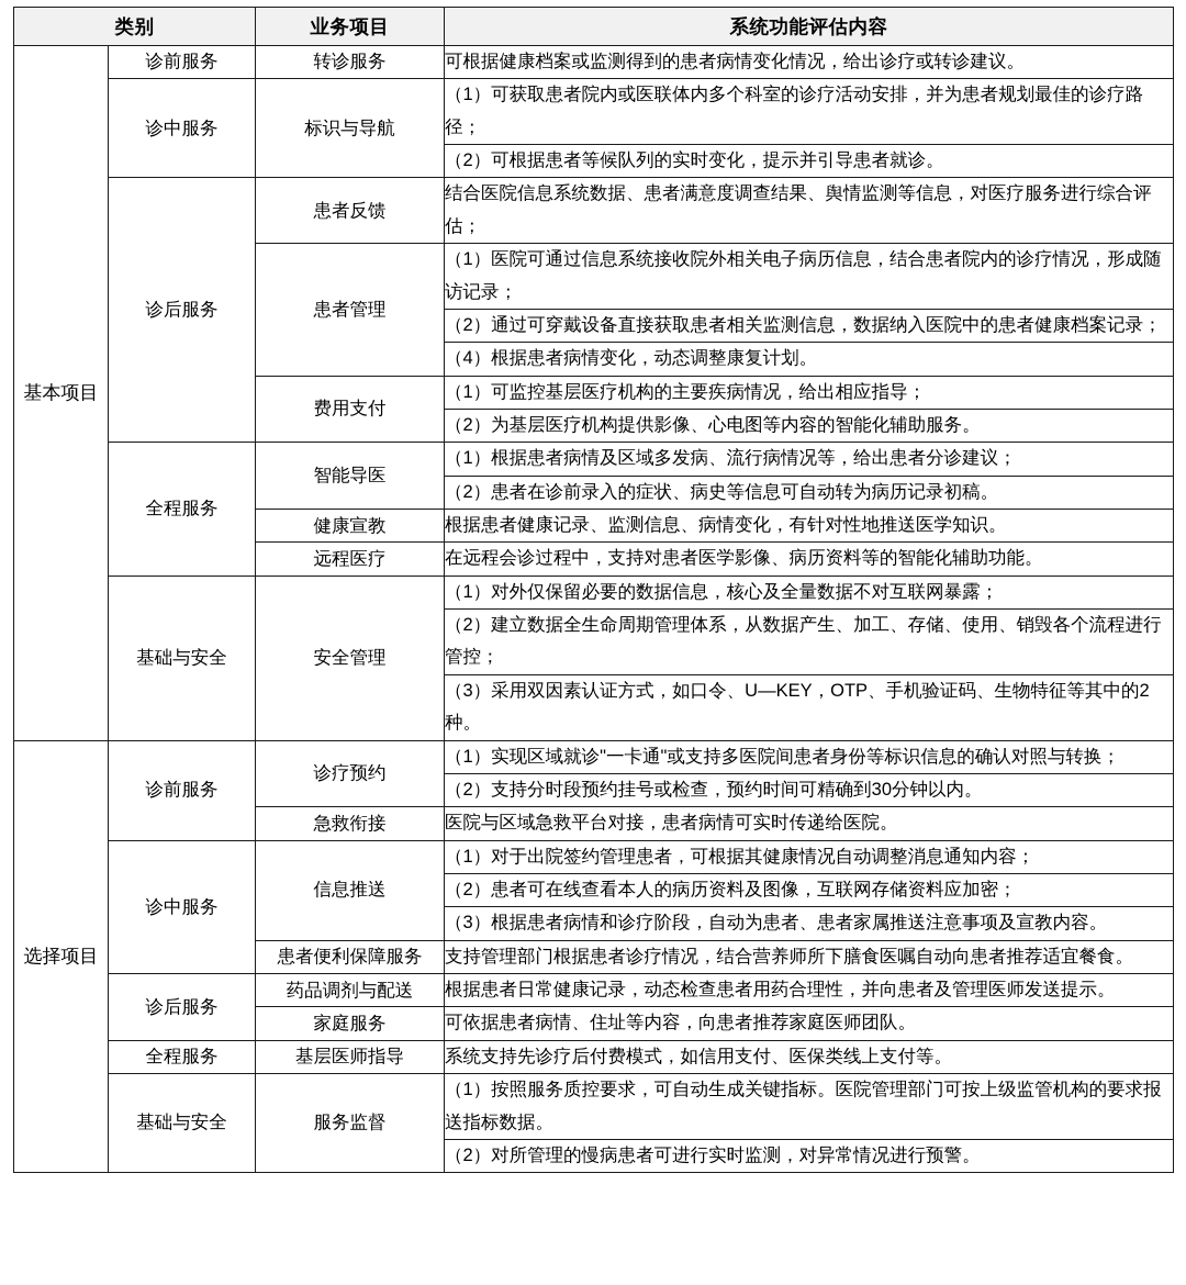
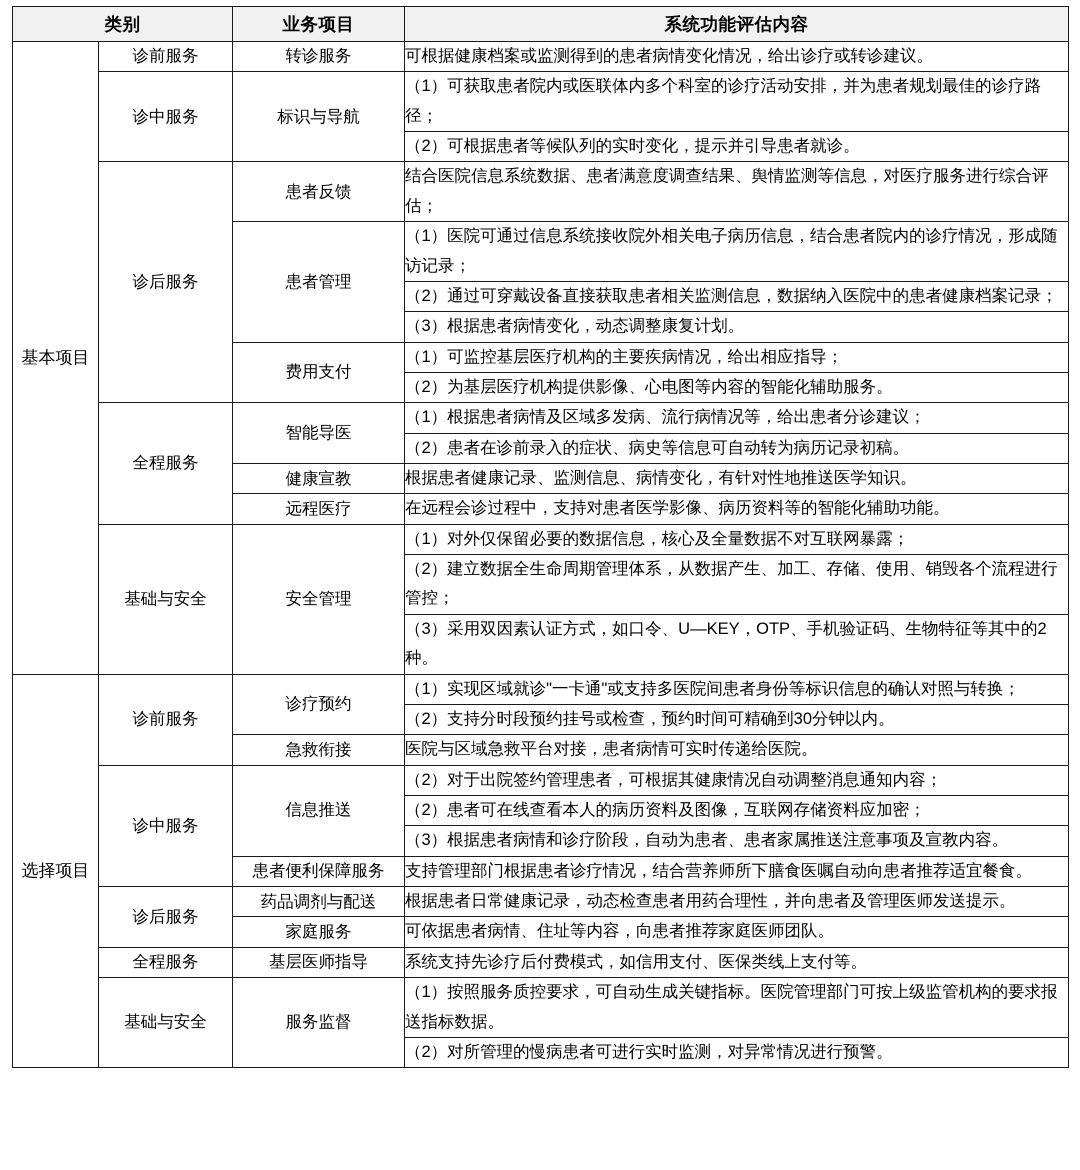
  类别	业务项目	系统功能评估内容
  基本项目	诊前服务	转诊服务	可根据健康档案或监测得到的患者病情变化情况，给出诊疗或转诊建议。
  诊中服务	标识与导航	（1）可获取患者院内或医联体内多个科室的诊疗活动安排，并为患者规划最佳的诊疗路径；
  （2）可根据患者等候队列的实时变化，提示并引导患者就诊。
  诊后服务	患者反馈	结合医院信息系统数据、患者满意度调查结果、舆情监测等信息，对医疗服务进行综合评估；
  患者管理	（1）医院可通过信息系统接收院外相关电子病历信息，结合患者院内的诊疗情况，形成随访记录；
  （2）通过可穿戴设备直接获取患者相关监测信息，数据纳入医院中的患者健康档案记录；
- （4）根据患者病情变化，动态调整康复计划。
+ （3）根据患者病情变化，动态调整康复计划。
  费用支付	（1）可监控基层医疗机构的主要疾病情况，给出相应指导；
  （2）为基层医疗机构提供影像、心电图等内容的智能化辅助服务。
  全程服务	智能导医	（1）根据患者病情及区域多发病、流行病情况等，给出患者分诊建议；
  （2）患者在诊前录入的症状、病史等信息可自动转为病历记录初稿。
  健康宣教	根据患者健康记录、监测信息、病情变化，有针对性地推送医学知识。
  远程医疗	在远程会诊过程中，支持对患者医学影像、病历资料等的智能化辅助功能。
  基础与安全	安全管理	（1）对外仅保留必要的数据信息，核心及全量数据不对互联网暴露；
  （2）建立数据全生命周期管理体系，从数据产生、加工、存储、使用、销毁各个流程进行管控；
  （3）采用双因素认证方式，如口令、U—KEY，OTP、手机验证码、生物特征等其中的2种。
  选择项目	诊前服务	诊疗预约	（1）实现区域就诊"一卡通"或支持多医院间患者身份等标识信息的确认对照与转换；
  （2）支持分时段预约挂号或检查，预约时间可精确到30分钟以内。
  急救衔接	医院与区域急救平台对接，患者病情可实时传递给医院。
- 诊中服务	信息推送	（1）对于出院签约管理患者，可根据其健康情况自动调整消息通知内容；
+ 诊中服务	信息推送	（2）对于出院签约管理患者，可根据其健康情况自动调整消息通知内容；
  （2）患者可在线查看本人的病历资料及图像，互联网存储资料应加密；
  （3）根据患者病情和诊疗阶段，自动为患者、患者家属推送注意事项及宣教内容。
  患者便利保障服务	支持管理部门根据患者诊疗情况，结合营养师所下膳食医嘱自动向患者推荐适宜餐食。
  诊后服务	药品调剂与配送	根据患者日常健康记录，动态检查患者用药合理性，并向患者及管理医师发送提示。
  家庭服务	可依据患者病情、住址等内容，向患者推荐家庭医师团队。
  全程服务	基层医师指导	系统支持先诊疗后付费模式，如信用支付、医保类线上支付等。
  基础与安全	服务监督	（1）按照服务质控要求，可自动生成关键指标。医院管理部门可按上级监管机构的要求报送指标数据。
  （2）对所管理的慢病患者可进行实时监测，对异常情况进行预警。
